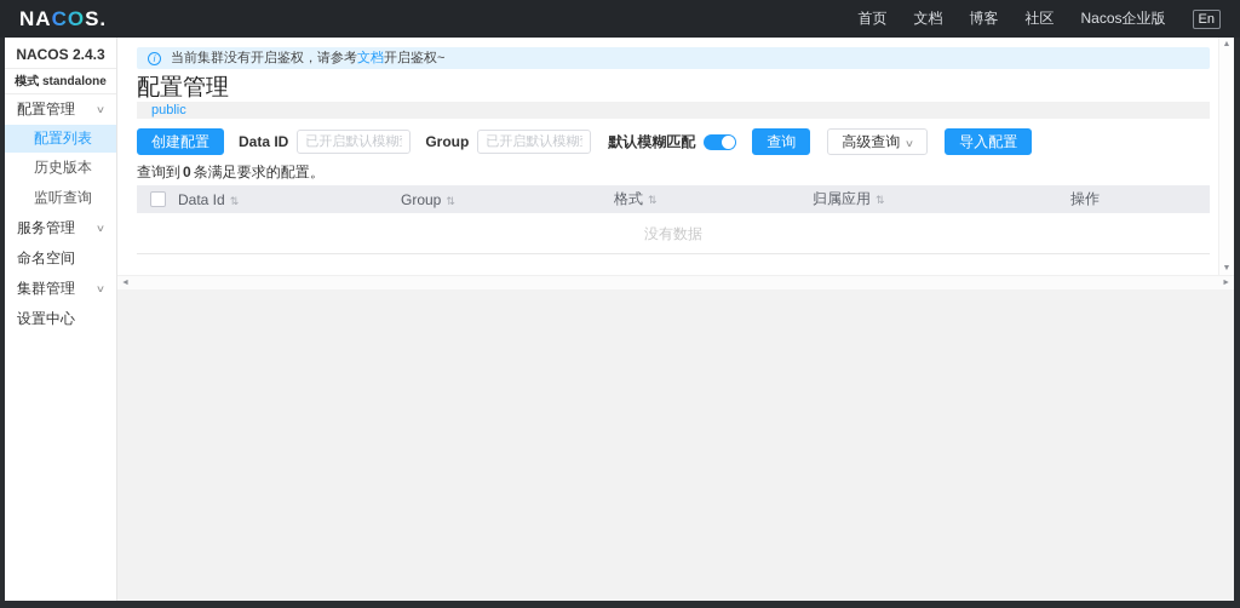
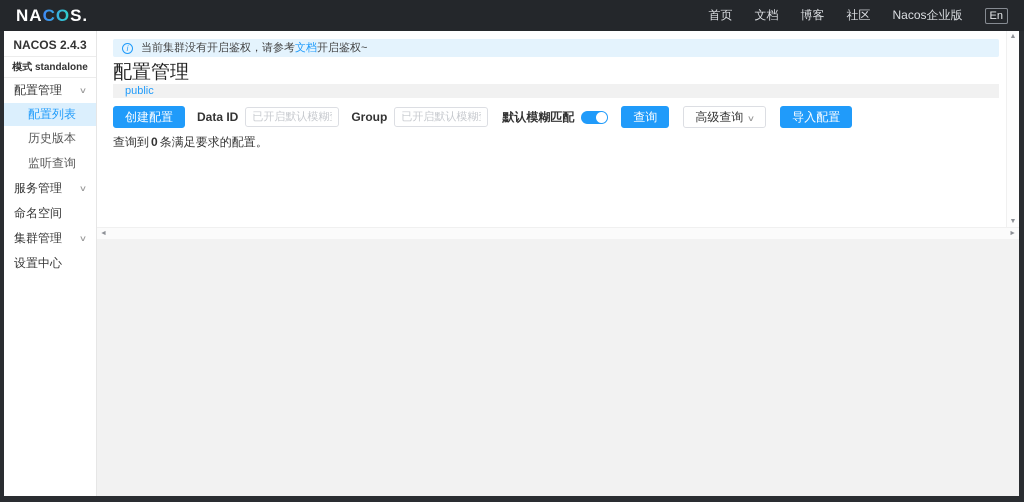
  NACOS.
  首页
  文档
  博客
  社区
  Nacos企业版
  En
  NACOS 2.4.3
  模式 standalone
  配置管理
  ∨
  配置列表
  历史版本
  监听查询
  服务管理
  ∨
  命名空间
  集群管理
  ∨
  设置中心
  i
  当前集群没有开启鉴权，请参考
  文档
  开启鉴权~
  配置管理
  public
  创建配置
  Data ID
  已开启默认模糊
  Group
  已开启默认模糊
  默认模糊匹配
  查询
  高级查询 ∨
  导入配置
  查询到 0 条满足要求的配置。
- Data Id ⇅
- Group ⇅
- 格式 ⇅
- 归属应用 ⇅
- 操作
- 没有数据
